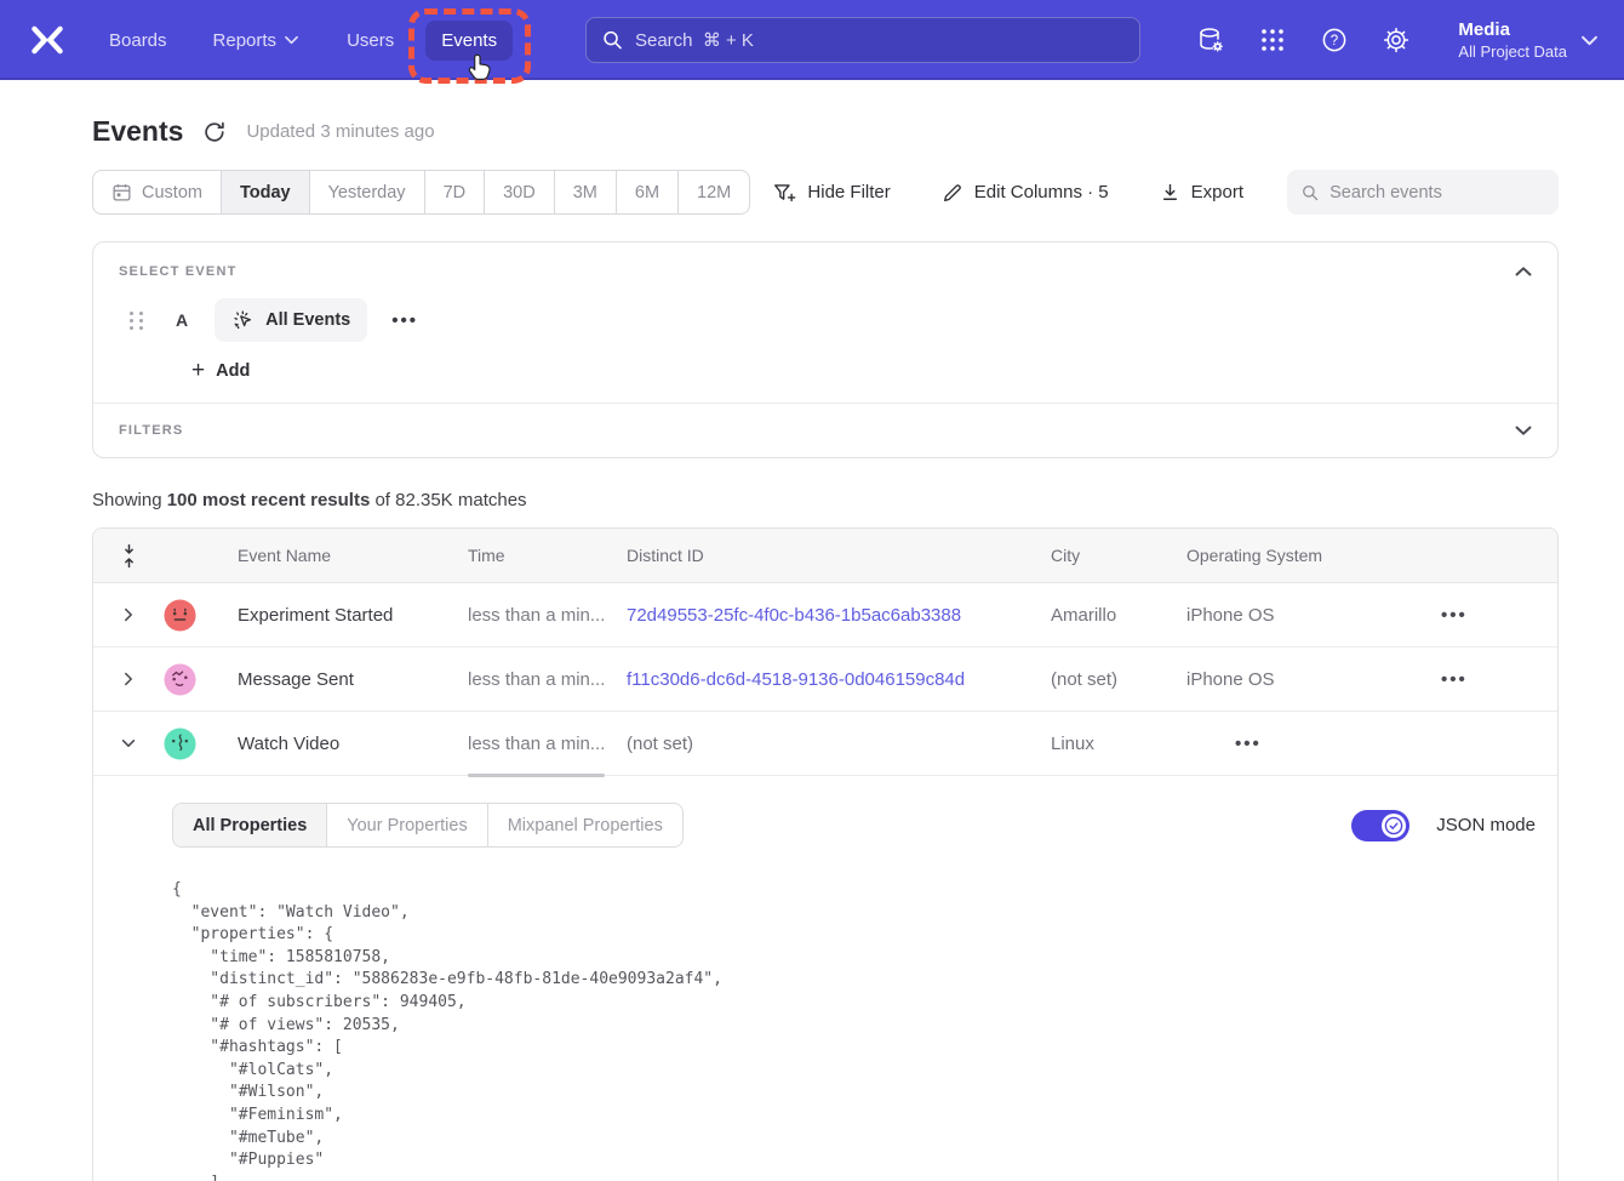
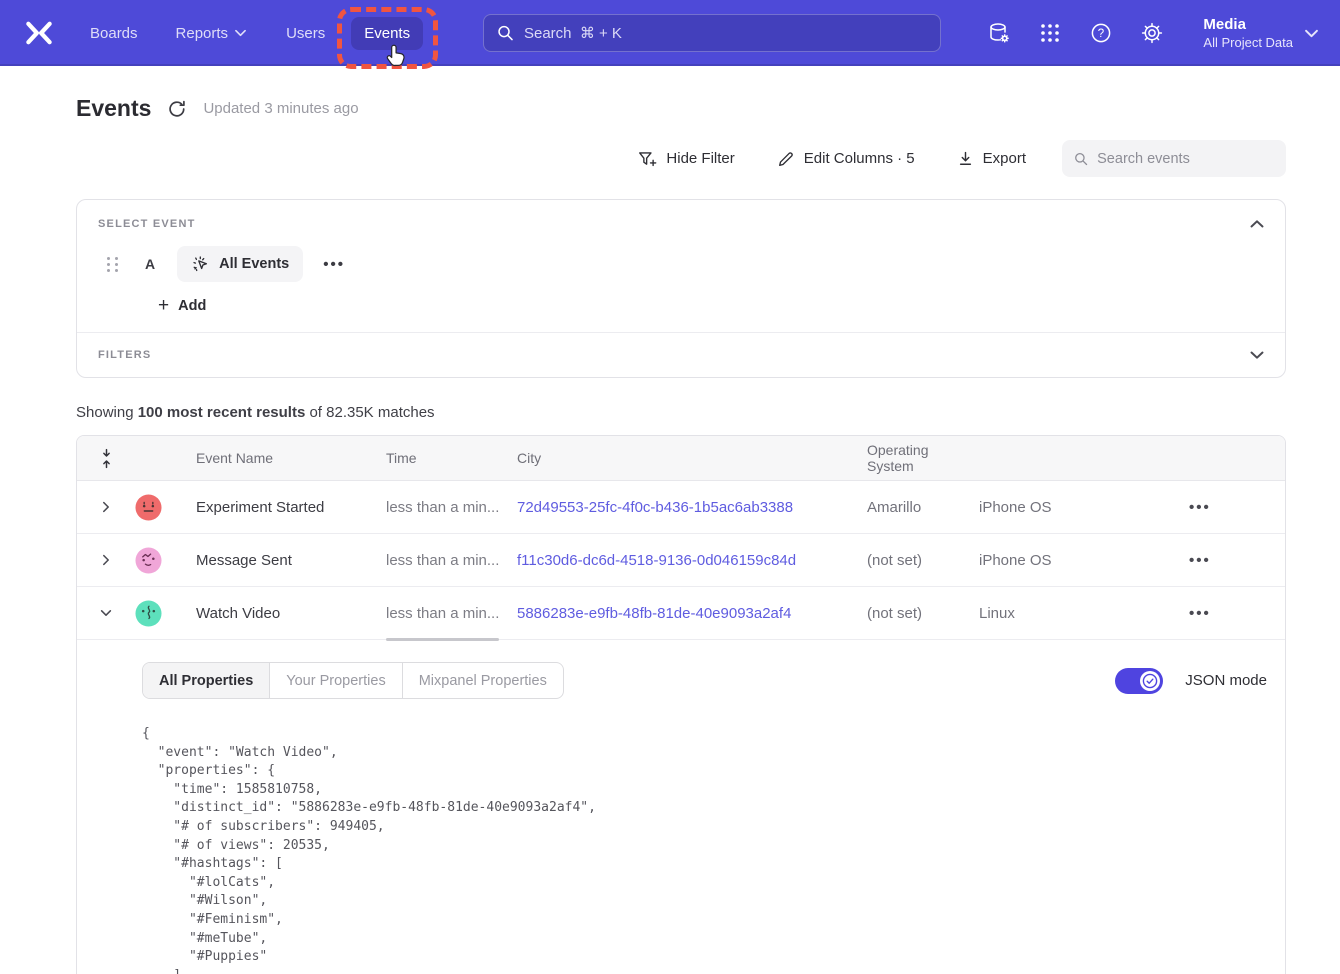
  Boards
  Reports
  Users
  Events
  Search ⌘ + K
  ?
  Media
  All Project Data
  Events
  Updated 3 minutes ago
- Custom
- Today
- Yesterday
- 7D
- 30D
- 3M
- 6M
- 12M
  Hide Filter
  Edit Columns · 5
  Export
  Search events
  SELECT EVENT
  A
  All Events
  •••
  +
  Add
  FILTERS
  Showing 100 most recent results of 82.35K matches
  Event Name
  Time
- Distinct ID
  City
  Operating System
  Experiment Started
  less than a min...
  72d49553-25fc-4f0c-b436-1b5ac6ab3388
  Amarillo
  iPhone OS
  •••
  Message Sent
  less than a min...
  f11c30d6-dc6d-4518-9136-0d046159c84d
  (not set)
  iPhone OS
  •••
  Watch Video
  less than a min...
+ 5886283e-e9fb-48fb-81de-40e9093a2af4
  (not set)
  Linux
  •••
  All Properties
  Your Properties
  Mixpanel Properties
  JSON mode
  {
  "event": "Watch Video",
  "properties": {
  "time": 1585810758,
  "distinct_id": "5886283e-e9fb-48fb-81de-40e9093a2af4",
  "# of subscribers": 949405,
  "# of views": 20535,
  "#hashtags": [
  "#lolCats",
  "#Wilson",
  "#Feminism",
  "#meTube",
  "#Puppies"
